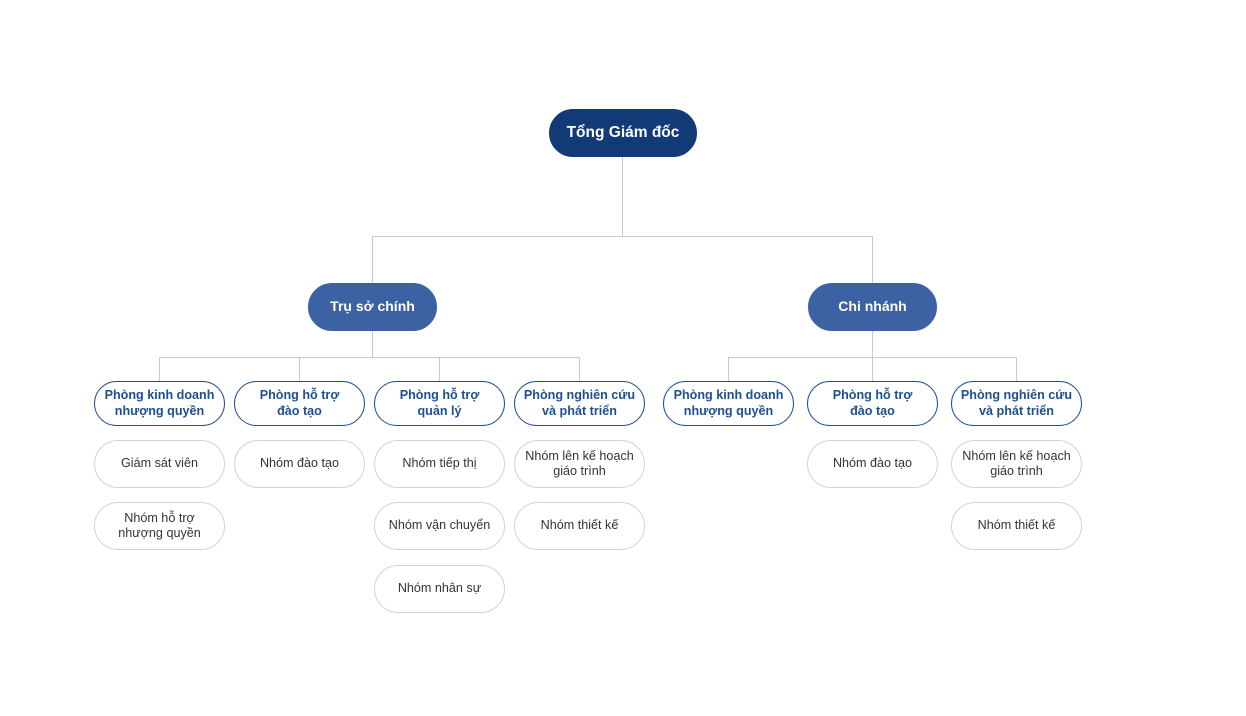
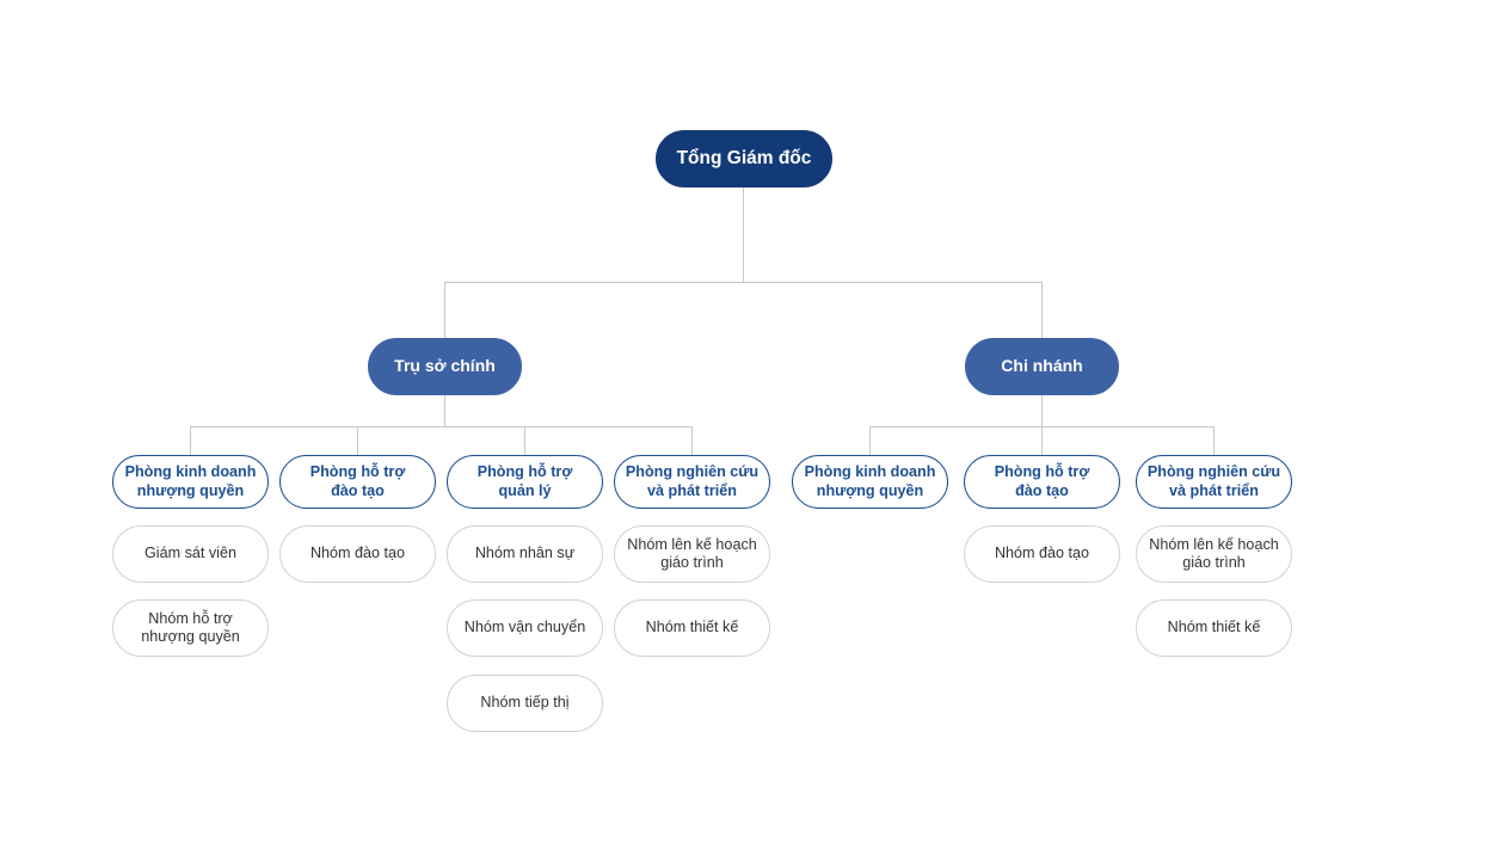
  Tổng Giám đốc
  Trụ sở chính
  Chi nhánh
  Phòng kinh doanh
  nhượng quyền
  Phòng hỗ trợ
  đào tạo
  Phòng hỗ trợ
  quản lý
  Phòng nghiên cứu
  và phát triển
  Phòng kinh doanh
  nhượng quyền
  Phòng hỗ trợ
  đào tạo
  Phòng nghiên cứu
  và phát triển
  Giám sát viên
  Nhóm hỗ trợ
  nhượng quyền
  Nhóm đào tạo
- Nhóm tiếp thị
+ Nhóm nhân sự
  Nhóm vận chuyển
- Nhóm nhân sự
+ Nhóm tiếp thị
  Nhóm lên kế hoạch
  giáo trình
  Nhóm thiết kế
  Nhóm đào tạo
  Nhóm lên kế hoạch
  giáo trình
  Nhóm thiết kế
